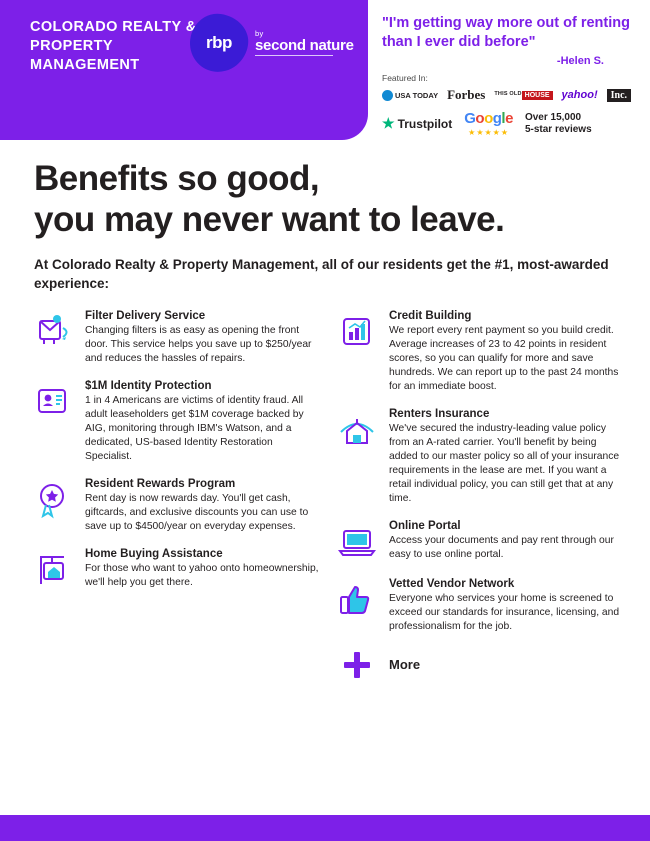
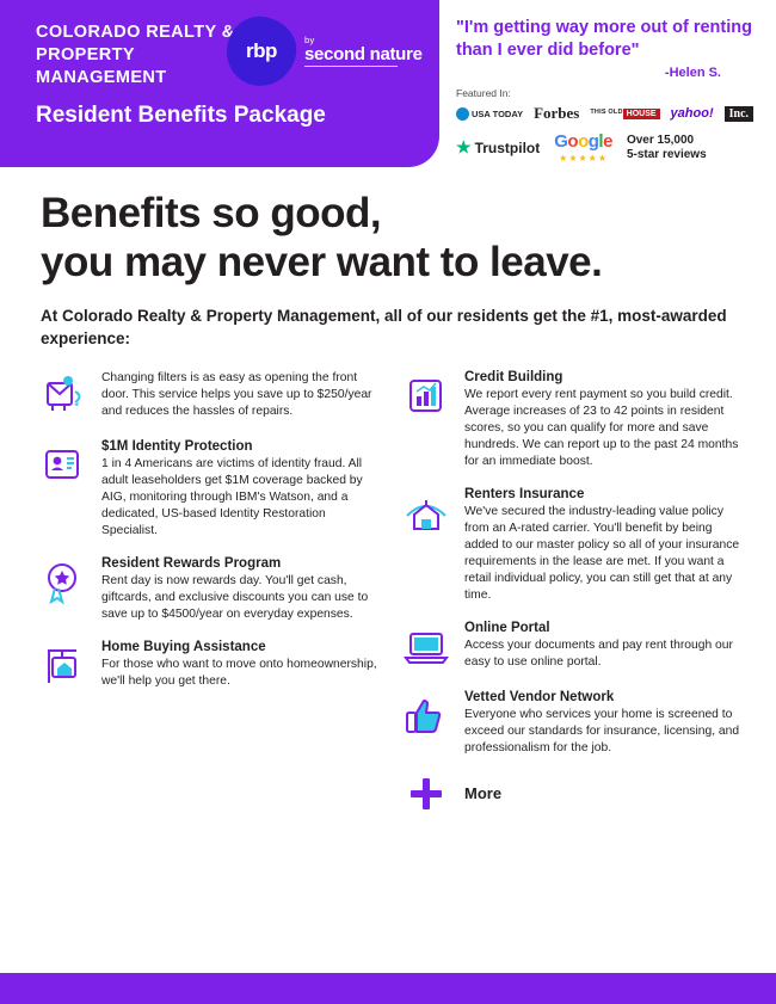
  COLORADO REALTY & PROPERTY MANAGEMENT
+ Resident Benefits Package
  rbp
  by
  second nature
  "I'm getting way more out of renting than I ever did before"
  -Helen S.
  Featured In:
  USA TODAY
  Forbes
  yahoo!
  Inc.
  ★
  Trustpilot
  Google
  ★★★★★
  Over 15,000
  5-star reviews
  Benefits so good,
  you may never want to leave.
  At Colorado Realty & Property Management, all of our residents get the #1, most-awarded experience:
- Filter Delivery Service
  Changing filters is as easy as opening the front door. This service helps you save up to $250/year and reduces the hassles of repairs.
  $1M Identity Protection
  1 in 4 Americans are victims of identity fraud. All adult leaseholders get $1M coverage backed by AIG, monitoring through IBM's Watson, and a dedicated, US-based Identity Restoration Specialist.
  Resident Rewards Program
  Rent day is now rewards day. You'll get cash, giftcards, and exclusive discounts you can use to save up to $4500/year on everyday expenses.
  Home Buying Assistance
- For those who want to yahoo onto homeownership, we'll help you get there.
+ For those who want to move onto homeownership, we'll help you get there.
  Credit Building
  We report every rent payment so you build credit. Average increases of 23 to 42 points in resident scores, so you can qualify for more and save hundreds. We can report up to the past 24 months for an immediate boost.
  Renters Insurance
  We've secured the industry-leading value policy from an A-rated carrier. You'll benefit by being added to our master policy so all of your insurance requirements in the lease are met. If you want a retail individual policy, you can still get that at any time.
  Online Portal
  Access your documents and pay rent through our easy to use online portal.
  Vetted Vendor Network
  Everyone who services your home is screened to exceed our standards for insurance, licensing, and professionalism for the job.
  More
